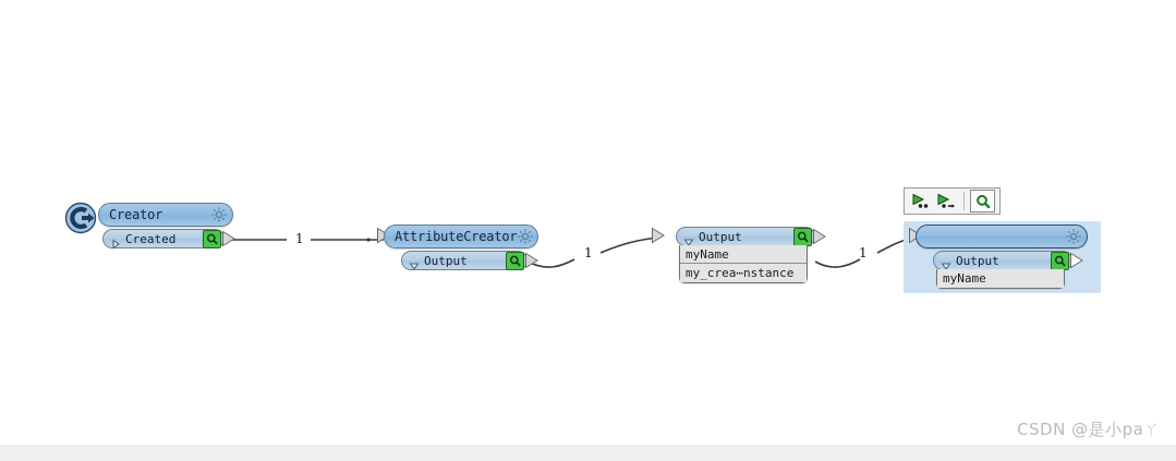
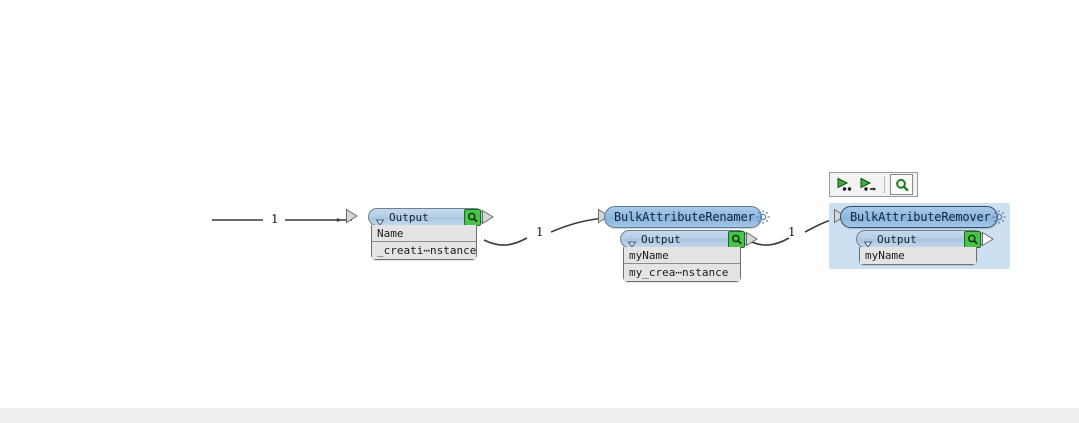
  1
  1
  1
- Creator
- Created
- AttributeCreator
  Output
+ Name
+ _creati⋯nstance
+ BulkAttributeRenamer
  Output
  myName
  my_crea⋯nstance
+ BulkAttributeRemover
  Output
  myName
- CSDN @是小paㄚ
